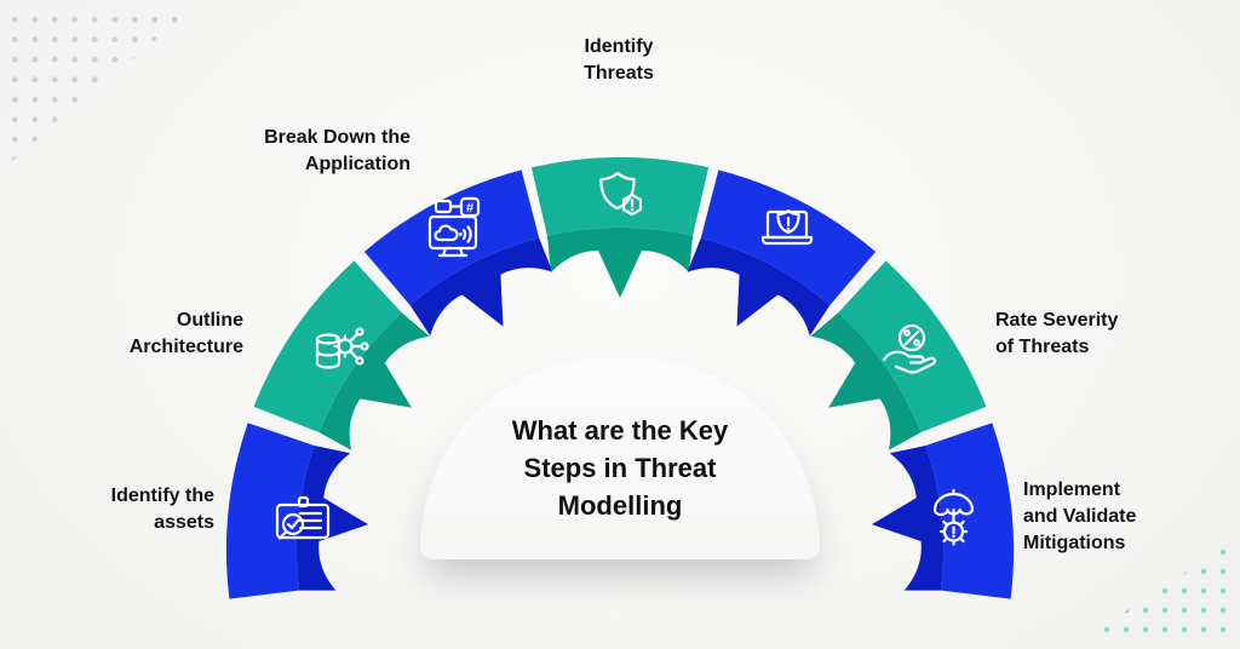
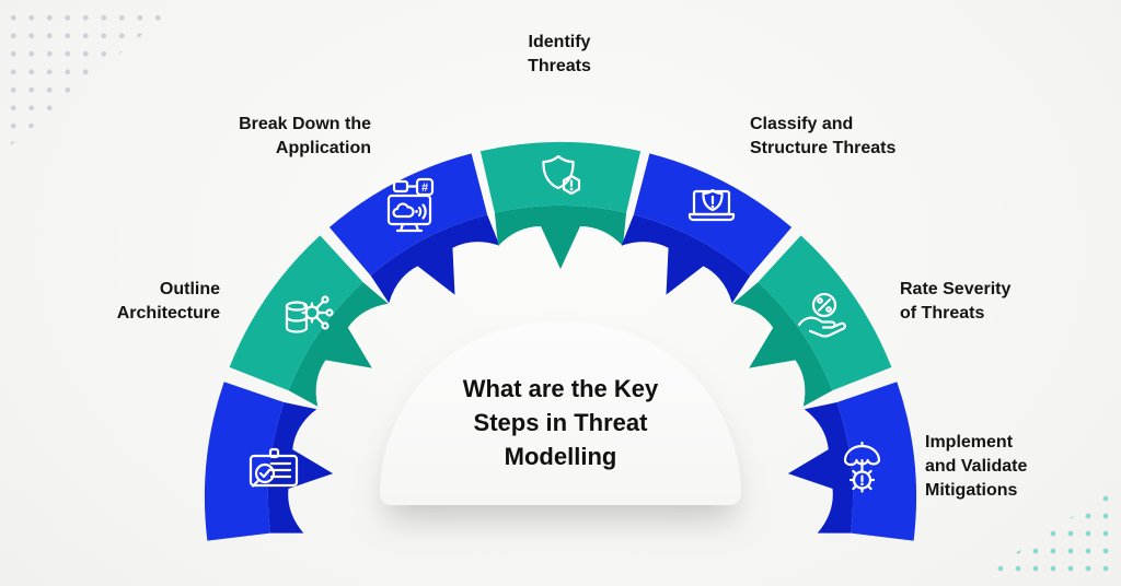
  #
  What are the Key
  Steps in Threat
  Modelling
- Identify the
- assets
  Outline
  Architecture
  Break Down the
  Application
  Identify
  Threats
+ Classify and
+ Structure Threats
  Rate Severity
  of Threats
  Implement
  and Validate
  Mitigations
